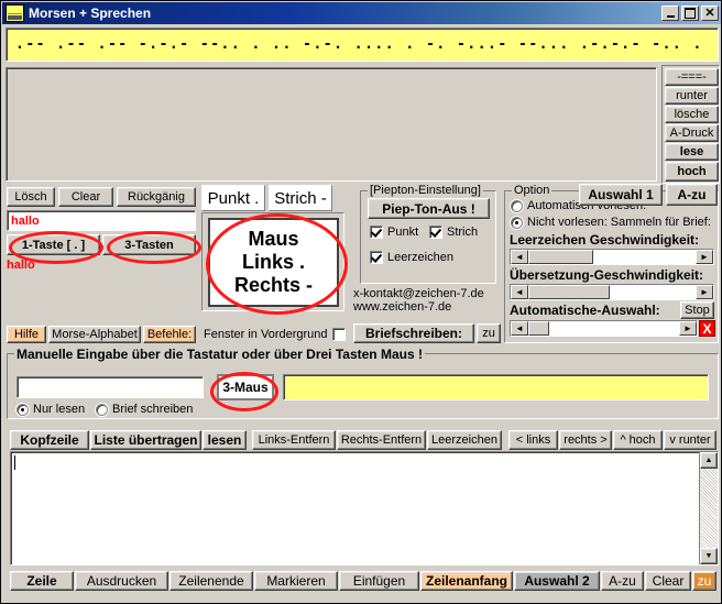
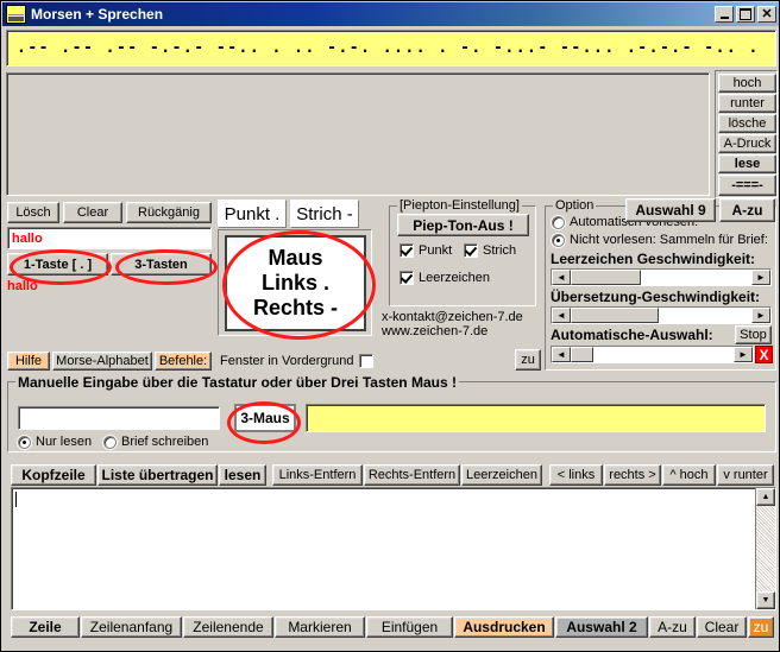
  Morsen + Sprechen
  ✕
  .-- .-- .-- -.-.- --.. . .. -.-. .... . -. -...- --... .-.-.- -.. .
- -===-
+ hoch
  runter
  lösche
  A-Druck
  lese
- hoch
+ -===-
  Lösch
  Clear
  Rückgänig
  hallo
  1-Taste [ . ]
  3-Tasten
  hallo
  Hilfe
  Morse-Alphabet
  Befehle:
  Punkt .
  Strich -
  Maus
  Links .
  Rechts -
  Fenster in Vordergrund
  [Piepton-Einstellung]
  Piep-Ton-Aus !
  Punkt
  Strich
  Leerzeichen
  x-kontakt@zeichen-7.de
  www.zeichen-7.de
- Briefschreiben:
  zu
  Option
  Automatisch vorlesen:
  Nicht vorlesen: Sammeln für Brief:
  Leerzeichen Geschwindigkeit:
  ◄
  ►
  Übersetzung-Geschwindigkeit:
  ◄
  ►
  Automatische-Auswahl:
  Stop
  ◄
  ►
  X
- Auswahl 1
+ Auswahl 9
  A-zu
  Manuelle Eingabe über die Tastatur oder über Drei Tasten Maus !
  3-Maus
  Nur lesen
  Brief schreiben
  Kopfzeile
  Liste übertragen
  lesen
  Links-Entfern
  Rechts-Entfern
  Leerzeichen
  < links
  rechts >
  ^ hoch
  v runter
  Zeile
- Ausdrucken
+ Zeilenanfang
  Zeilenende
  Markieren
  Einfügen
- Zeilenanfang
+ Ausdrucken
  Auswahl 2
  A-zu
  Clear
  zu
